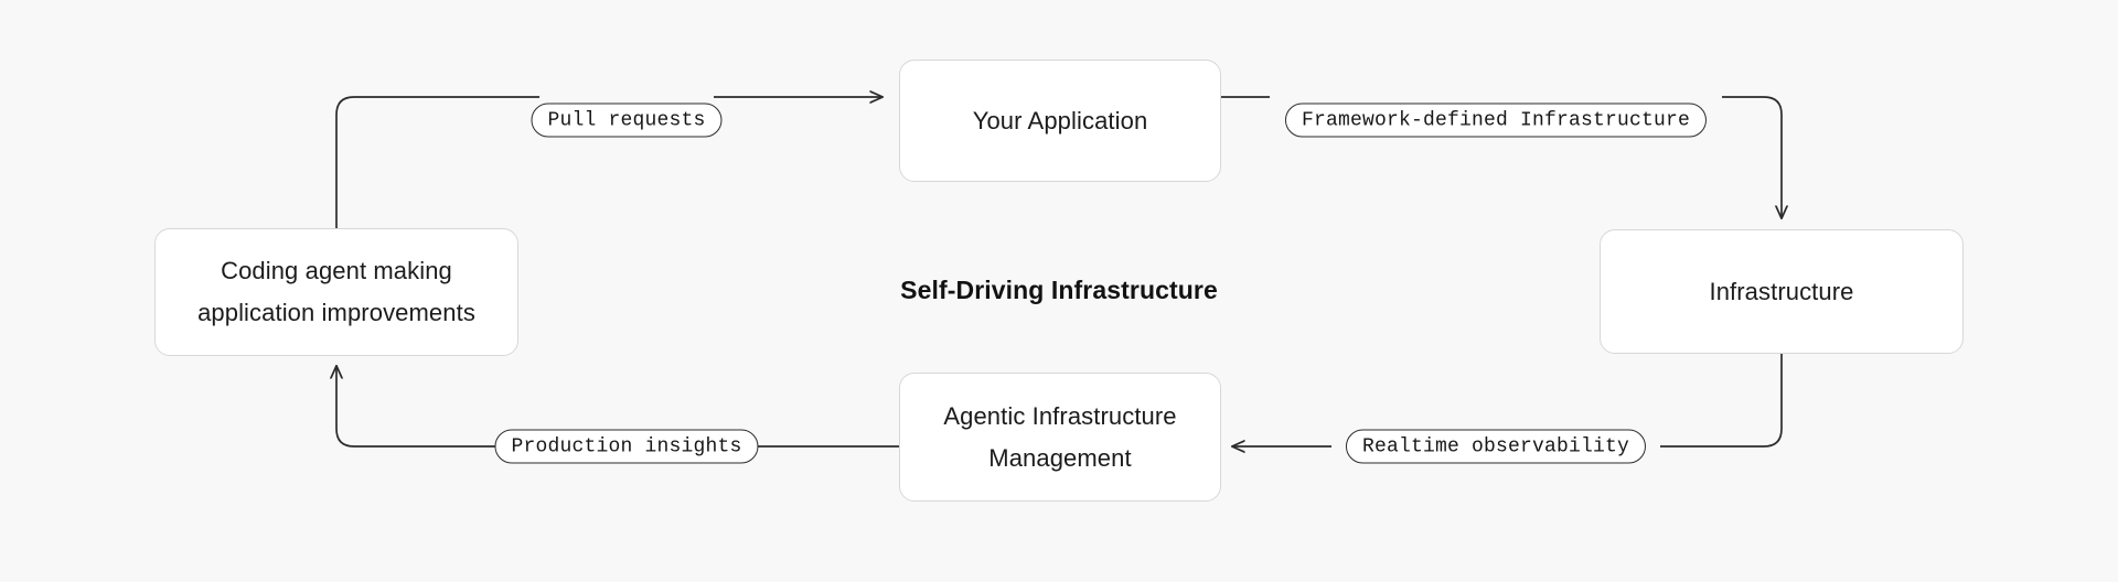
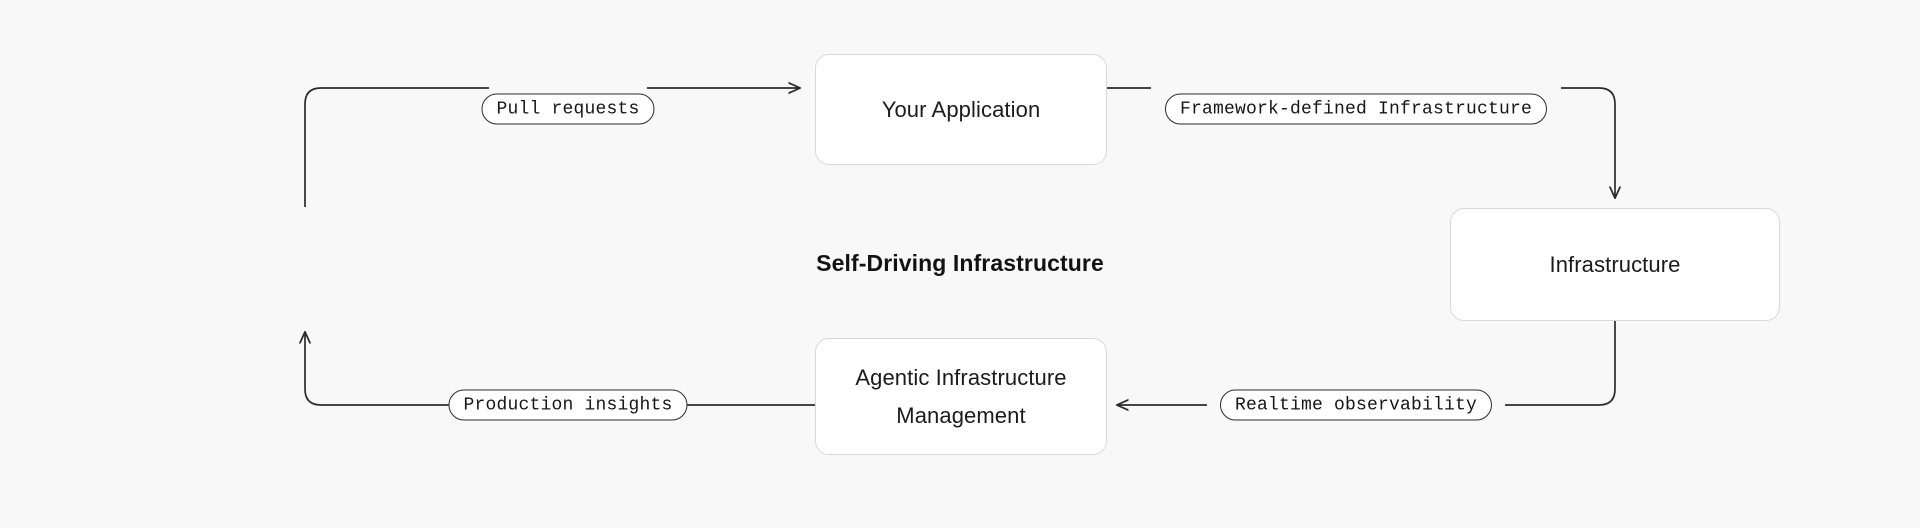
- Coding agent making
- application improvements
  Your Application
  Infrastructure
  Agentic Infrastructure
  Management
  Pull requests
  Framework-defined Infrastructure
  Realtime observability
  Production insights
  Self-Driving Infrastructure
